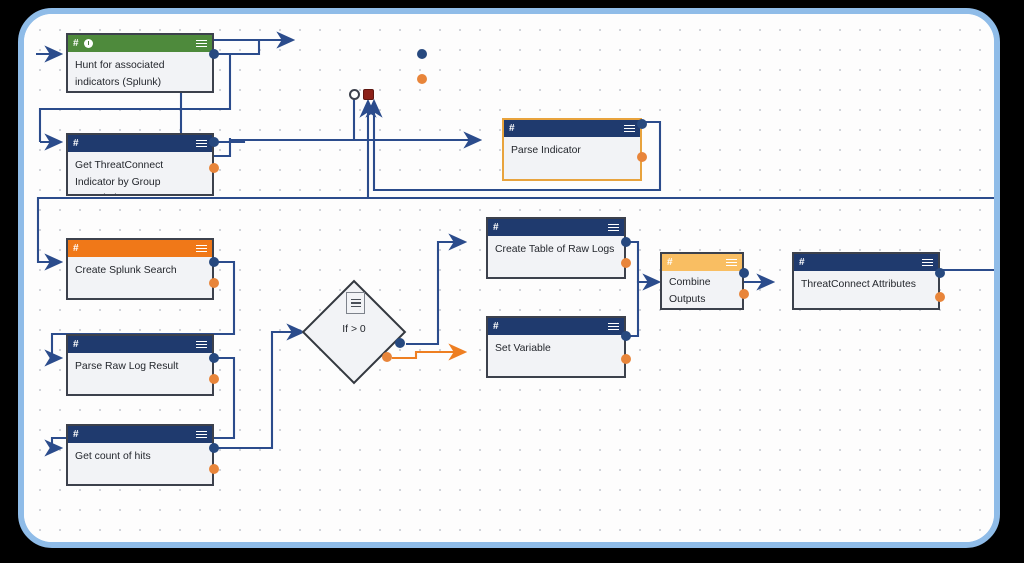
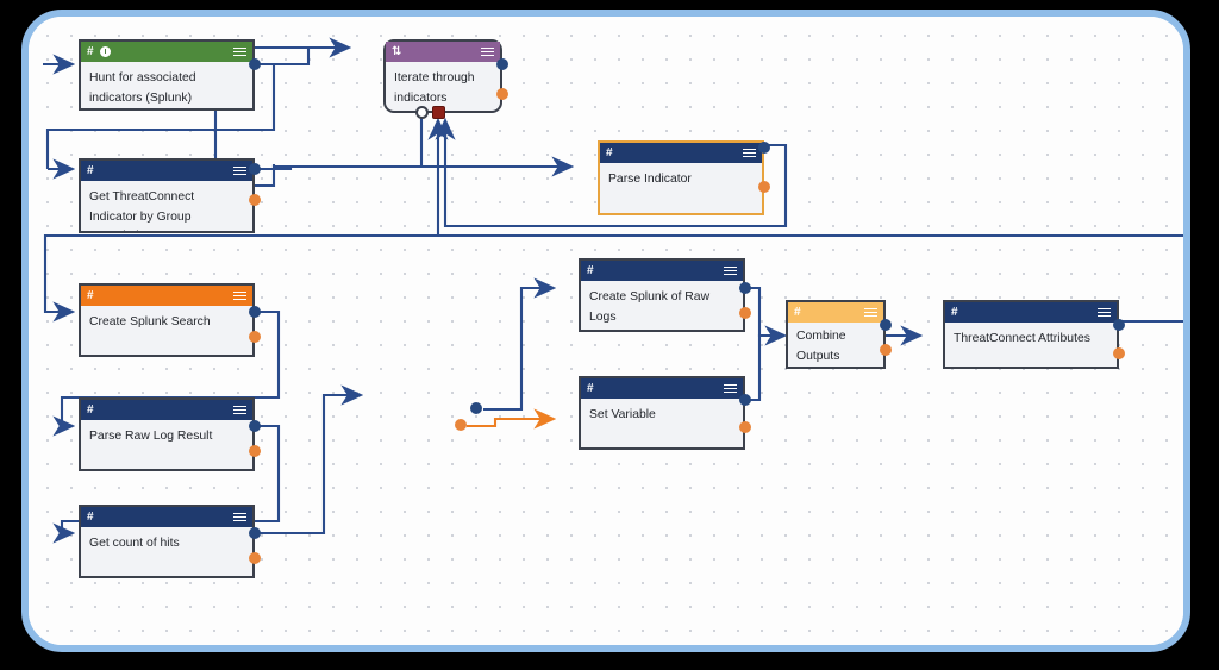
  #
  Hunt for associated
  indicators (Splunk)
+ ⇅
+ Iterate through
+ indicators
  #
  Get ThreatConnect
  Indicator by Group
  #
  Parse Indicator
  #
  Create Splunk Search
  #
  Parse Raw Log Result
  #
  Get count of hits
- If > 0
  #
- Create Table of Raw Logs
+ Create Splunk of Raw Logs
  #
  Set Variable
  #
  Combine
  Outputs
  #
  ThreatConnect Attributes
